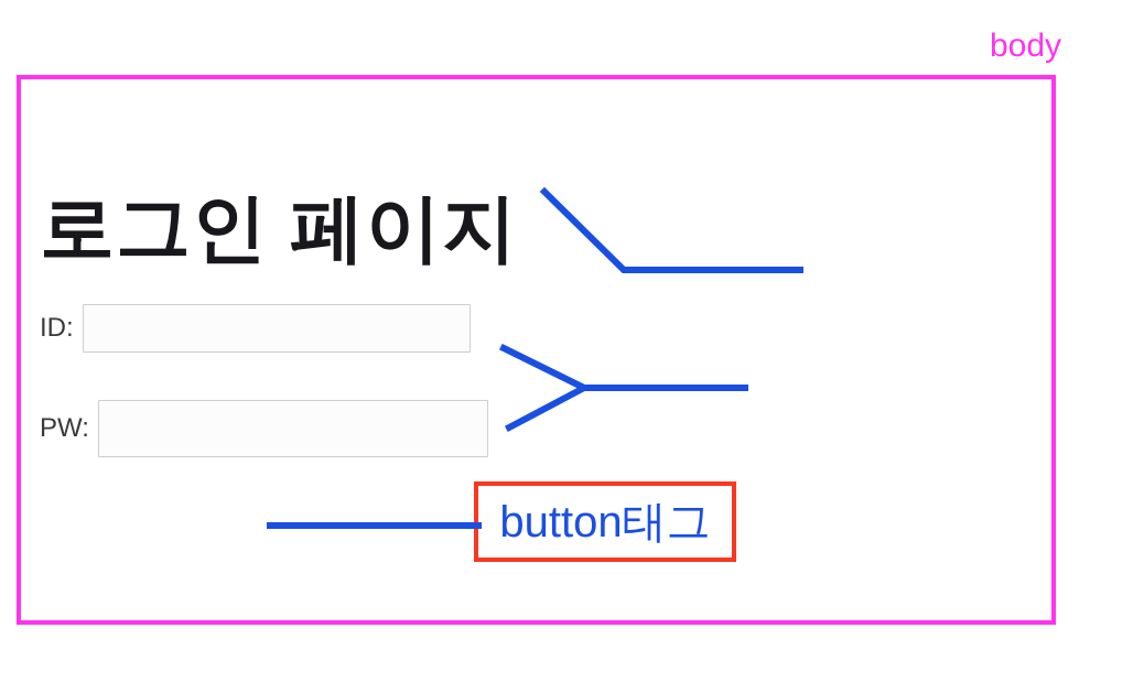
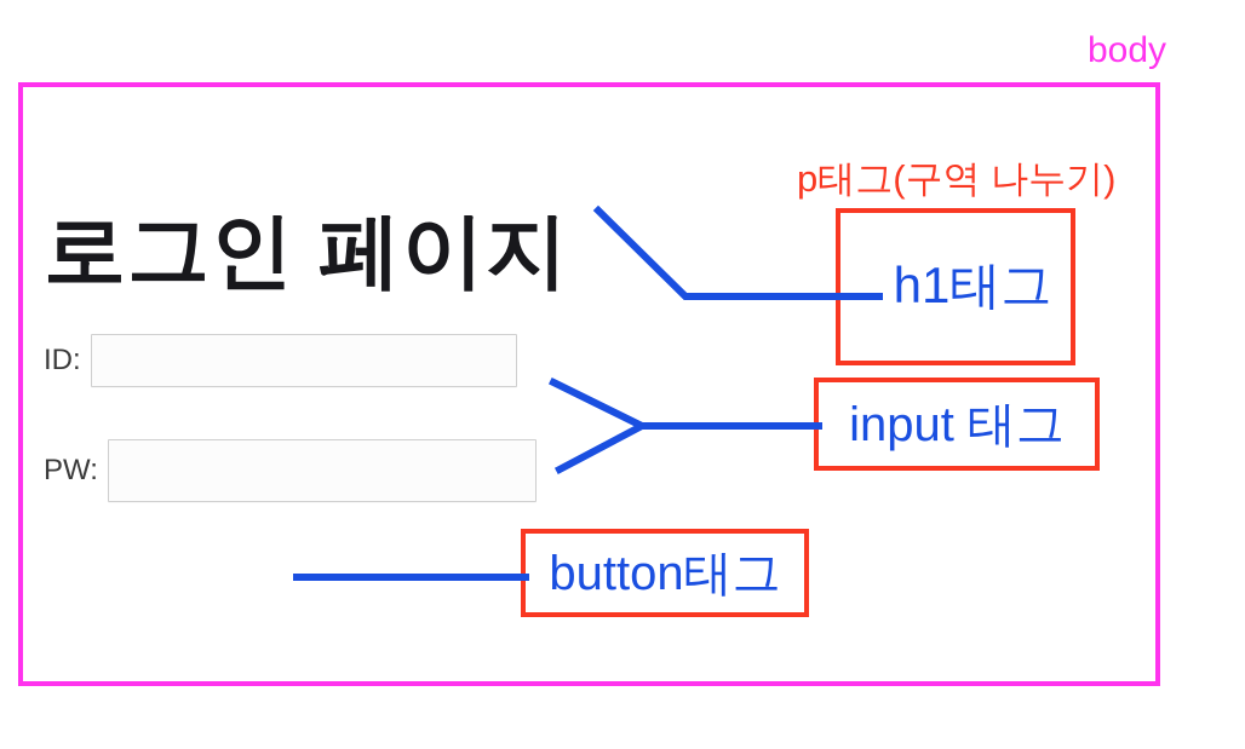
  body
  로그인 페이지
  ID:
  PW:
+ p태그(구역 나누기)
+ h1태그
+ input 태그
  button태그
